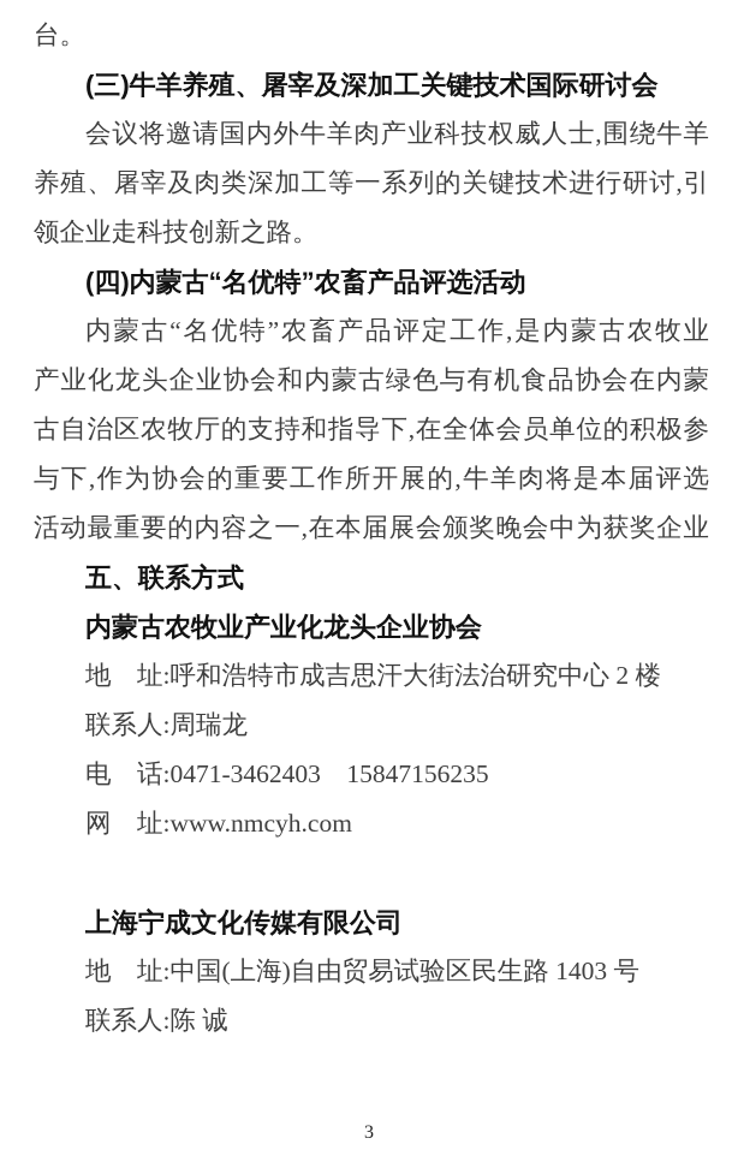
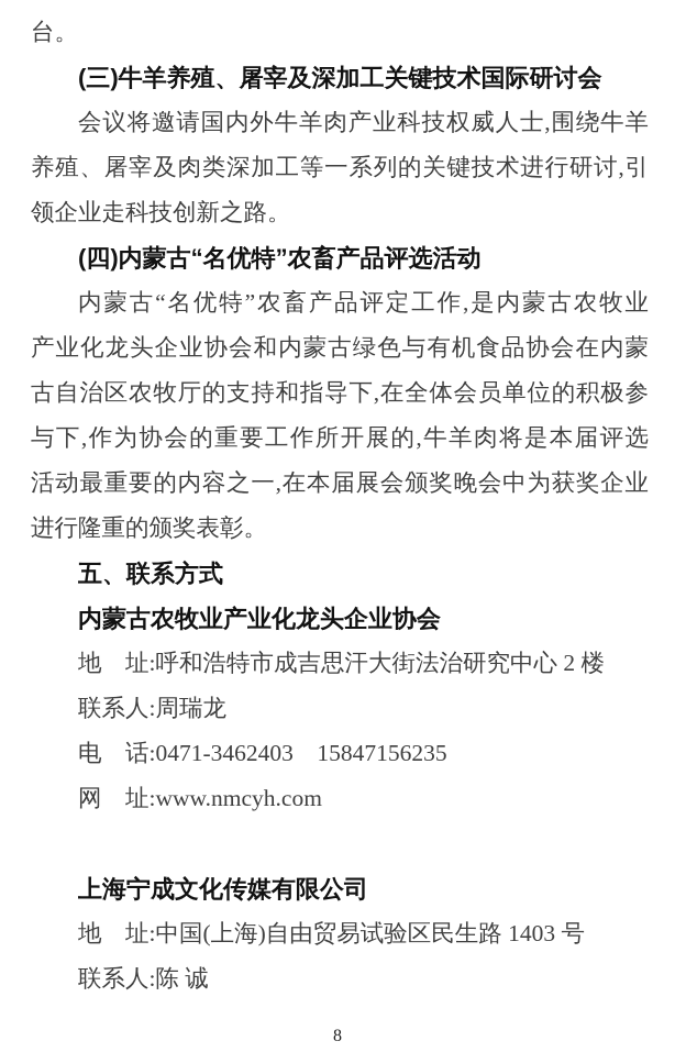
  台。
  (三)牛羊养殖、屠宰及深加工关键技术国际研讨会
  会议将邀请国内外牛羊肉产业科技权威人士,围绕牛羊
  养殖、屠宰及肉类深加工等一系列的关键技术进行研讨,引
  领企业走科技创新之路。
  (四)内蒙古“名优特”农畜产品评选活动
  内蒙古“名优特”农畜产品评定工作,是内蒙古农牧业
  产业化龙头企业协会和内蒙古绿色与有机食品协会在内蒙
  古自治区农牧厅的支持和指导下,在全体会员单位的积极参
  与下,作为协会的重要工作所开展的,牛羊肉将是本届评选
  活动最重要的内容之一,在本届展会颁奖晚会中为获奖企业
+ 进行隆重的颁奖表彰。
  五、联系方式
  内蒙古农牧业产业化龙头企业协会
  地 址:呼和浩特市成吉思汗大街法治研究中心 2 楼
  联系人:周瑞龙
  电 话:0471-3462403 15847156235
  网 址:www.nmcyh.com
  上海宁成文化传媒有限公司
  地 址:中国(上海)自由贸易试验区民生路 1403 号
  联系人:陈 诚
- 3
+ 8
